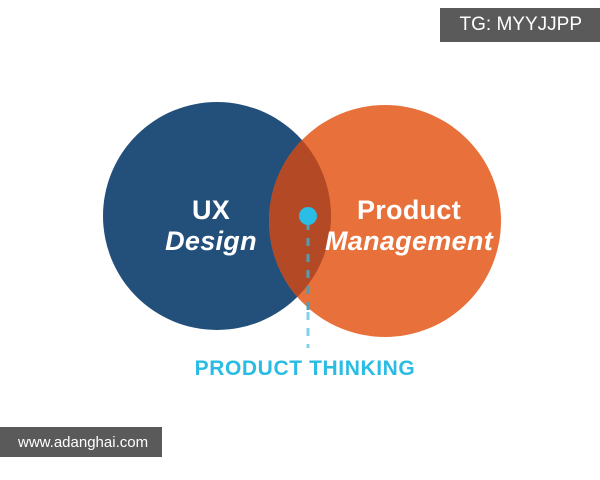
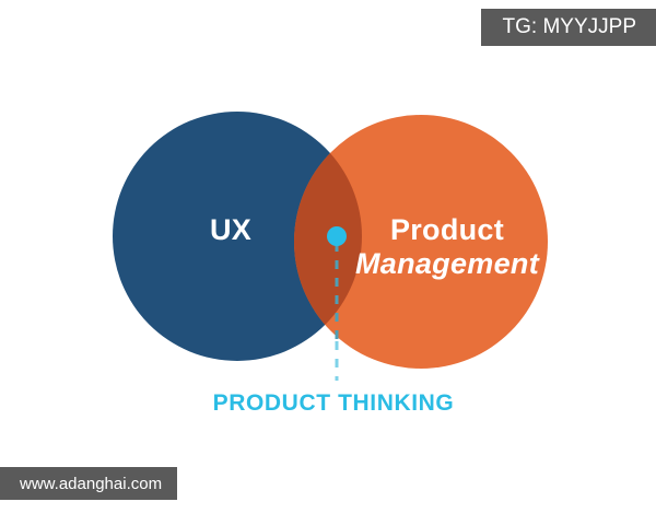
  UX
- Design
  Product
  Management
  PRODUCT THINKING
  TG: MYYJJPP
  www.adanghai.com
